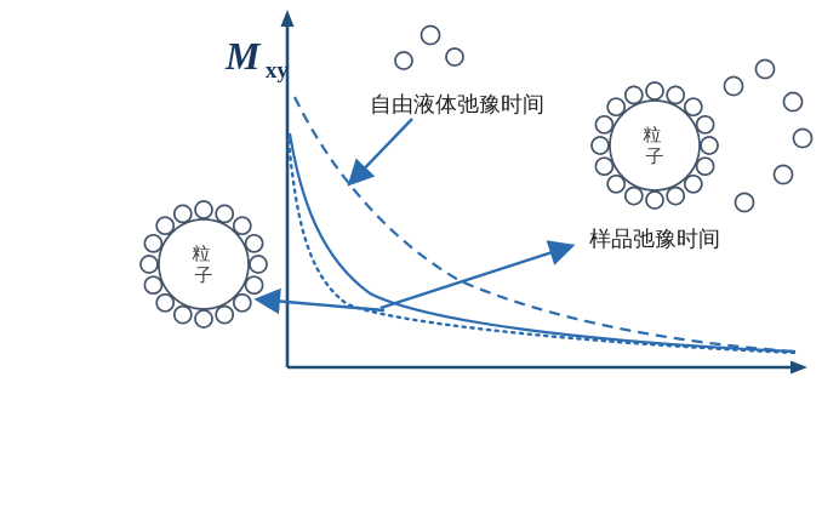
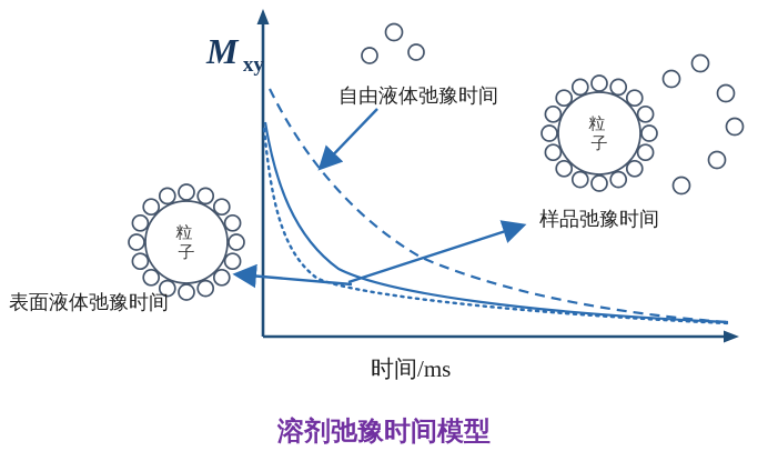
  粒 子
  粒 子
  M xy
  自由液体弛豫时间
  样品弛豫时间
+ 表面液体弛豫时间
+ 时间/ms
+ 溶剂弛豫时间模型
